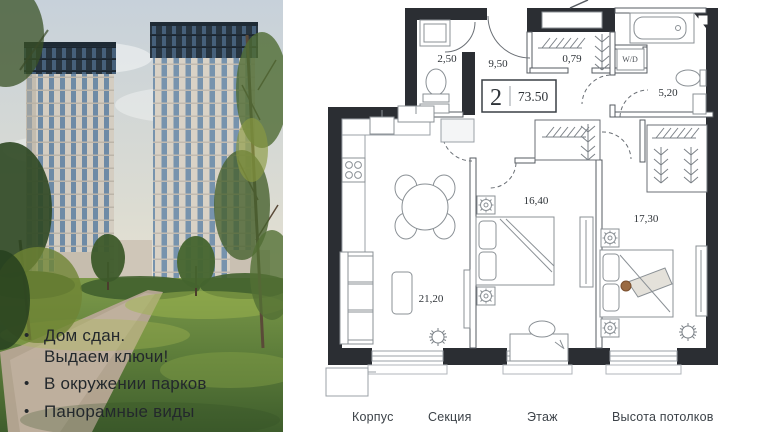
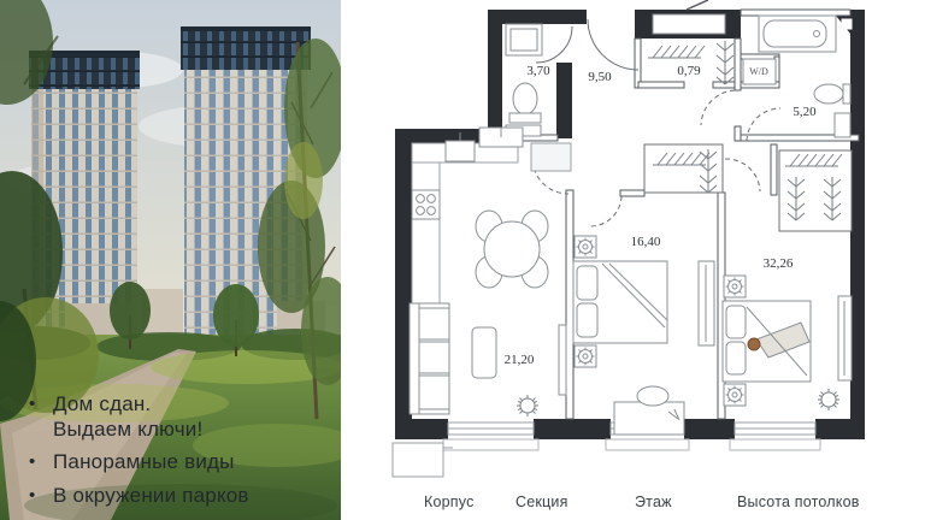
  •
  Дом сдан.
  Выдаем ключи!
  •
- В окружении парков
+ Панорамные виды
  •
- Панорамные виды
+ В окружении парков
  W/D
- 2,50
+ 3,70
  9,50
  0,79
  5,20
  16,40
- 17,30
+ 32,26
  21,20
- 2
- 73.50
  Корпус
  Секция
  Этаж
  Высота потолков
